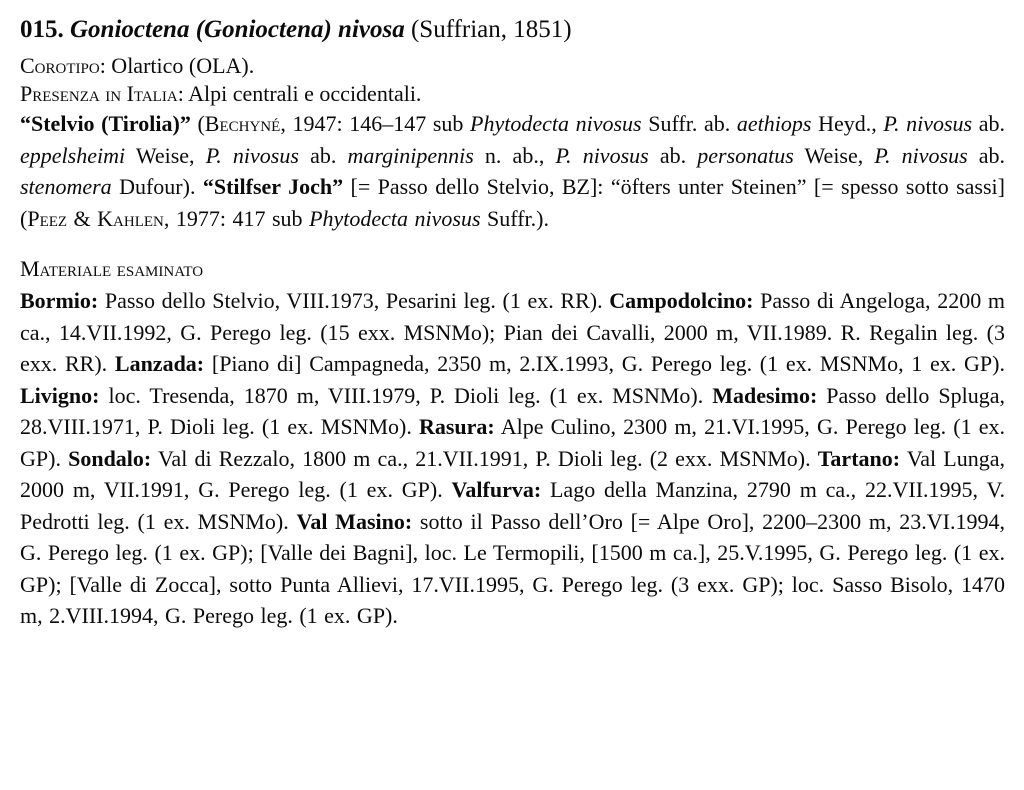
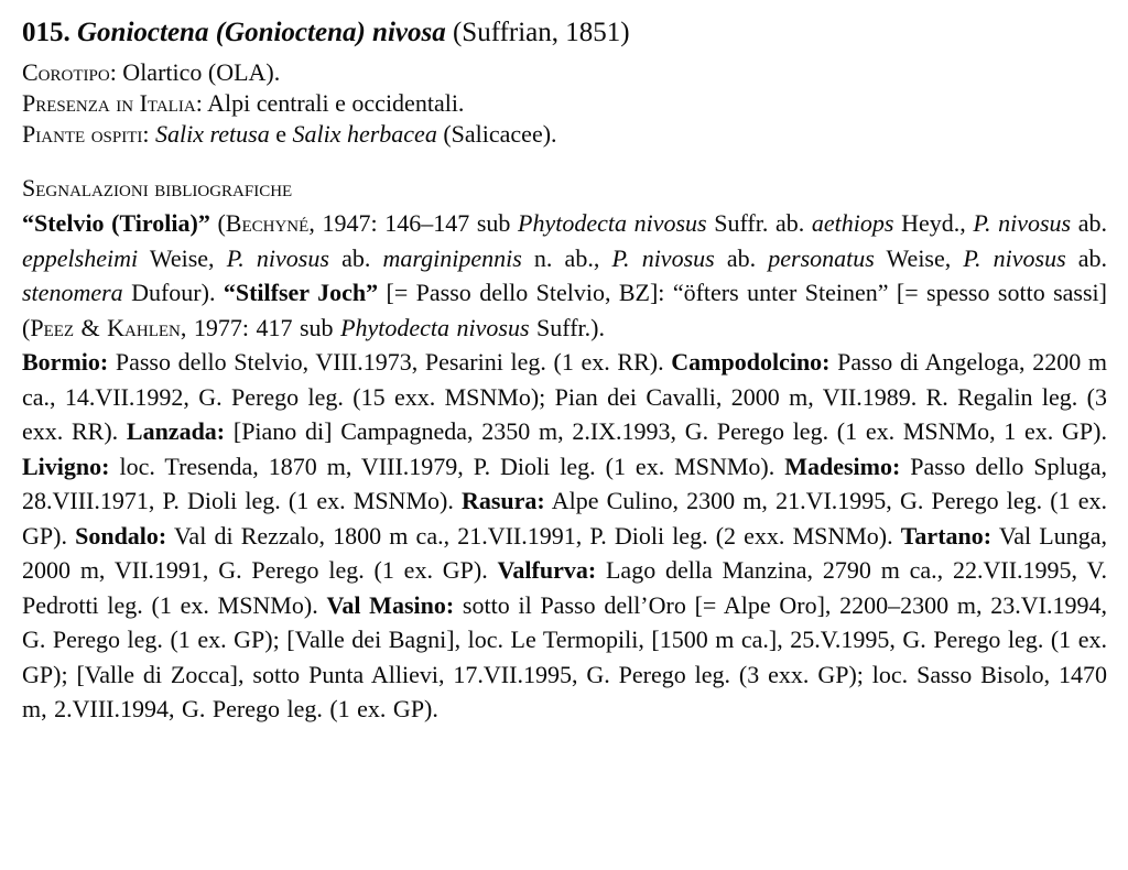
  015. Gonioctena (Gonioctena) nivosa (Suffrian, 1851)
  Corotipo: Olartico (OLA).
  Presenza in Italia: Alpi centrali e occidentali.
+ Piante ospiti: Salix retusa e Salix herbacea (Salicacee).
+ Segnalazioni bibliografiche
  “Stelvio (Tirolia)” (Bechyné, 1947: 146–147 sub Phytodecta nivosus Suffr. ab. aethiops Heyd., P. nivosus ab. eppelsheimi Weise, P. nivosus ab. marginipennis n. ab., P. nivosus ab. personatus Weise, P. nivosus ab. stenomera Dufour). “Stilfser Joch” [= Passo dello Stelvio, BZ]: “öfters unter Steinen” [= spesso sotto sassi] (Peez & Kahlen, 1977: 417 sub Phytodecta nivosus Suffr.).
- Materiale esaminato
  Bormio: Passo dello Stelvio, VIII.1973, Pesarini leg. (1 ex. RR). Campodolcino: Passo di Angeloga, 2200 m ca., 14.VII.1992, G. Perego leg. (15 exx. MSNMo); Pian dei Cavalli, 2000 m, VII.1989. R. Regalin leg. (3 exx. RR). Lanzada: [Piano di] Campagneda, 2350 m, 2.IX.1993, G. Perego leg. (1 ex. MSNMo, 1 ex. GP). Livigno: loc. Tresenda, 1870 m, VIII.1979, P. Dioli leg. (1 ex. MSNMo). Madesimo: Passo dello Spluga, 28.VIII.1971, P. Dioli leg. (1 ex. MSNMo). Rasura: Alpe Culino, 2300 m, 21.VI.1995, G. Perego leg. (1 ex. GP). Sondalo: Val di Rezzalo, 1800 m ca., 21.VII.1991, P. Dioli leg. (2 exx. MSNMo). Tartano: Val Lunga, 2000 m, VII.1991, G. Perego leg. (1 ex. GP). Valfurva: Lago della Manzina, 2790 m ca., 22.VII.1995, V. Pedrotti leg. (1 ex. MSNMo). Val Masino: sotto il Passo dell’Oro [= Alpe Oro], 2200–2300 m, 23.VI.1994, G. Perego leg. (1 ex. GP); [Valle dei Bagni], loc. Le Termopili, [1500 m ca.], 25.V.1995, G. Perego leg. (1 ex. GP); [Valle di Zocca], sotto Punta Allievi, 17.VII.1995, G. Perego leg. (3 exx. GP); loc. Sasso Bisolo, 1470 m, 2.VIII.1994, G. Perego leg. (1 ex. GP).
